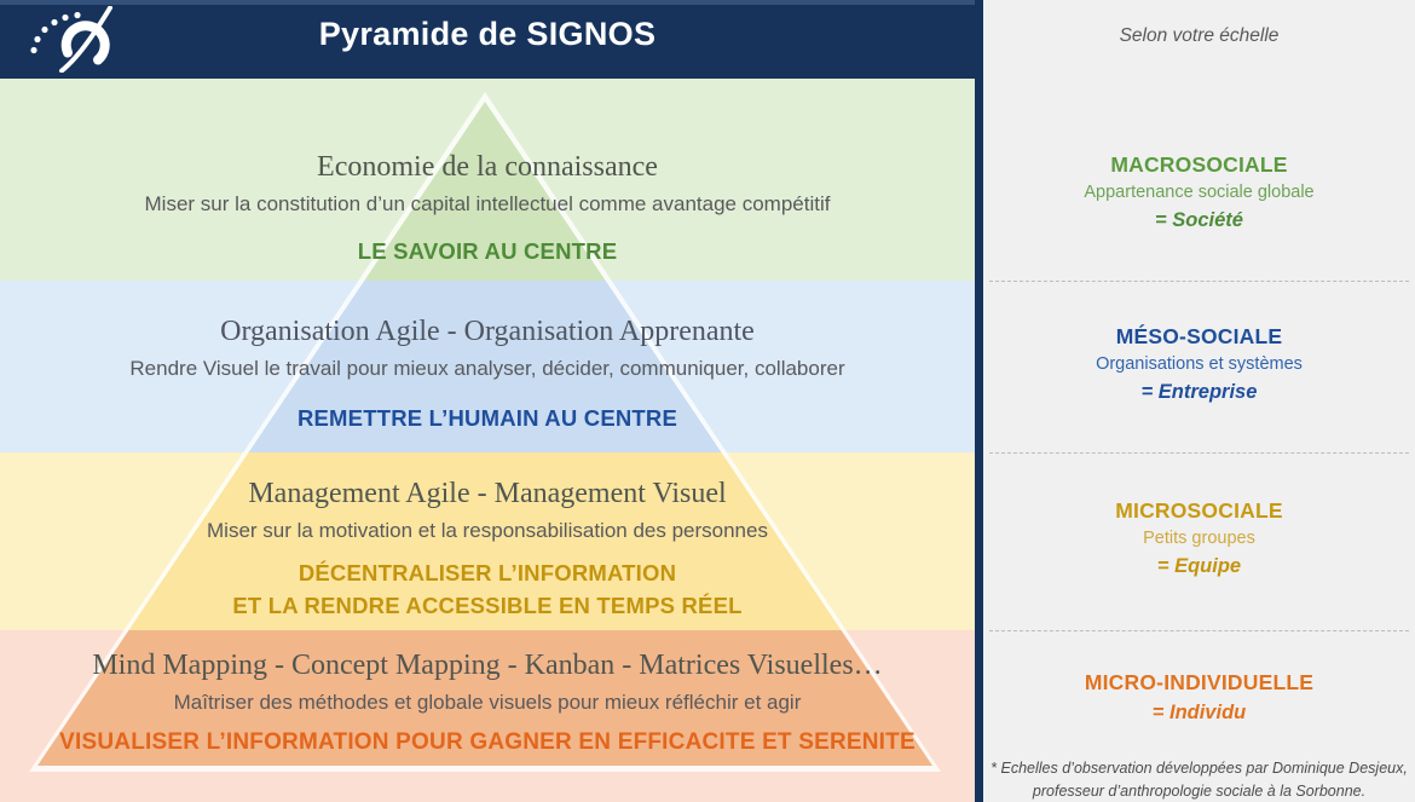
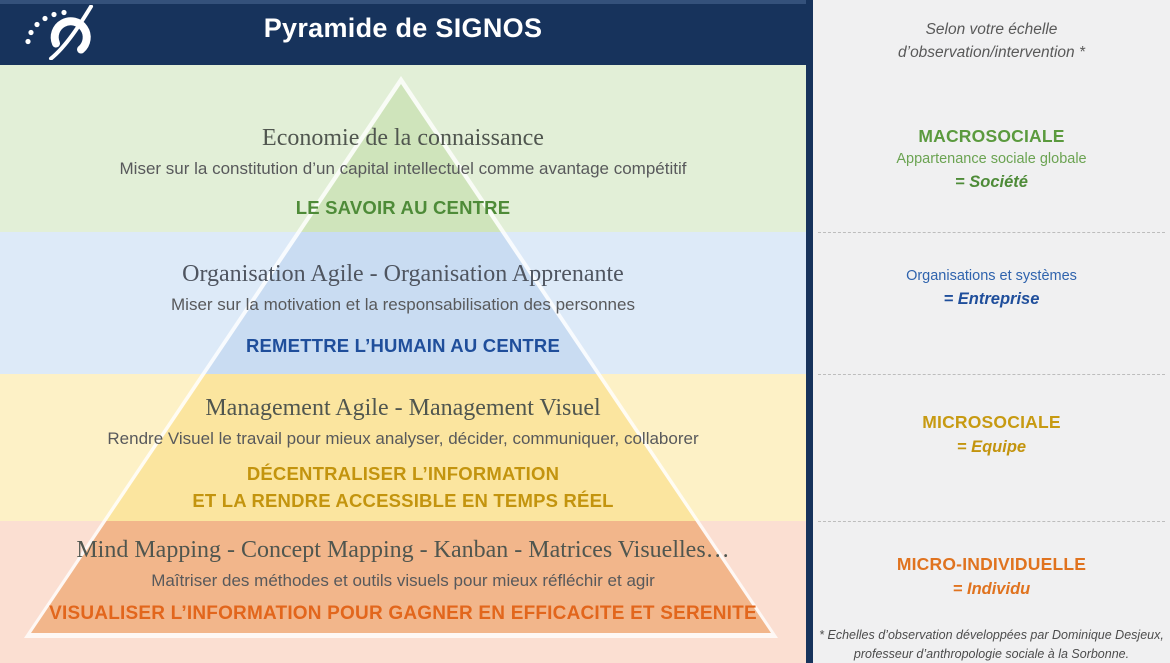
  Pyramide de SIGNOS
  Economie de la connaissance
  Miser sur la constitution d’un capital intellectuel comme avantage compétitif
  LE SAVOIR AU CENTRE
  Organisation Agile - Organisation Apprenante
- Rendre Visuel le travail pour mieux analyser, décider, communiquer, collaborer
+ Miser sur la motivation et la responsabilisation des personnes
  REMETTRE L’HUMAIN AU CENTRE
  Management Agile - Management Visuel
- Miser sur la motivation et la responsabilisation des personnes
+ Rendre Visuel le travail pour mieux analyser, décider, communiquer, collaborer
  DÉCENTRALISER L’INFORMATION
  ET LA RENDRE ACCESSIBLE EN TEMPS RÉEL
  Mind Mapping - Concept Mapping - Kanban - Matrices Visuelles…
- Maîtriser des méthodes et globale visuels pour mieux réfléchir et agir
+ Maîtriser des méthodes et outils visuels pour mieux réfléchir et agir
  VISUALISER L’INFORMATION POUR GAGNER EN EFFICACITE ET SERENITE
  Selon votre échelle
+ d’observation/intervention *
  MACROSOCIALE
  Appartenance sociale globale
  = Société
- MÉSO-SOCIALE
  Organisations et systèmes
  = Entreprise
  MICROSOCIALE
- Petits groupes
  = Equipe
  MICRO-INDIVIDUELLE
  = Individu
  * Echelles d’observation développées par Dominique Desjeux,
  professeur d’anthropologie sociale à la Sorbonne.
